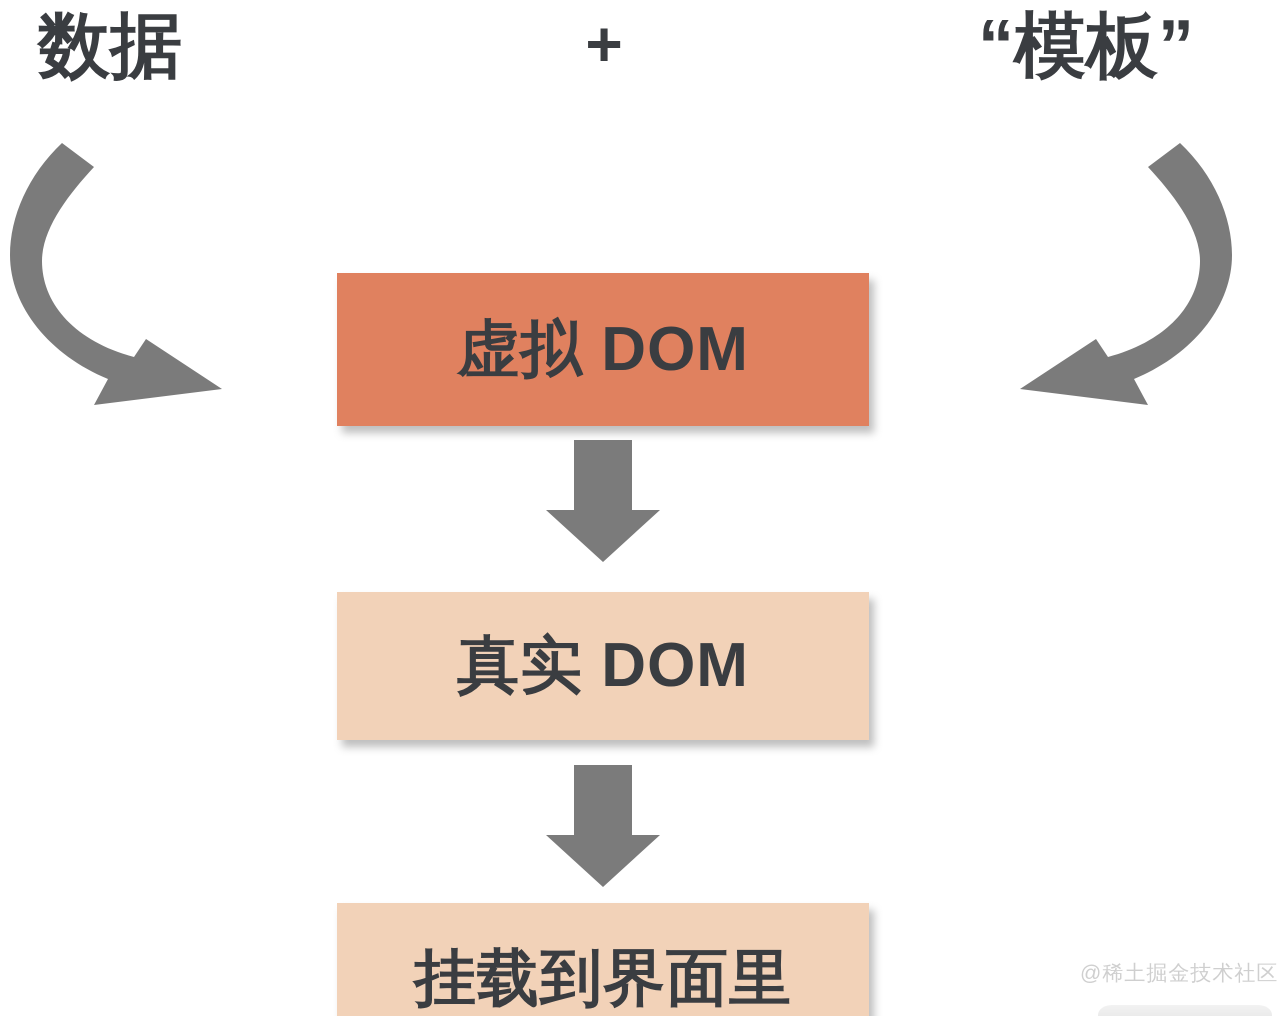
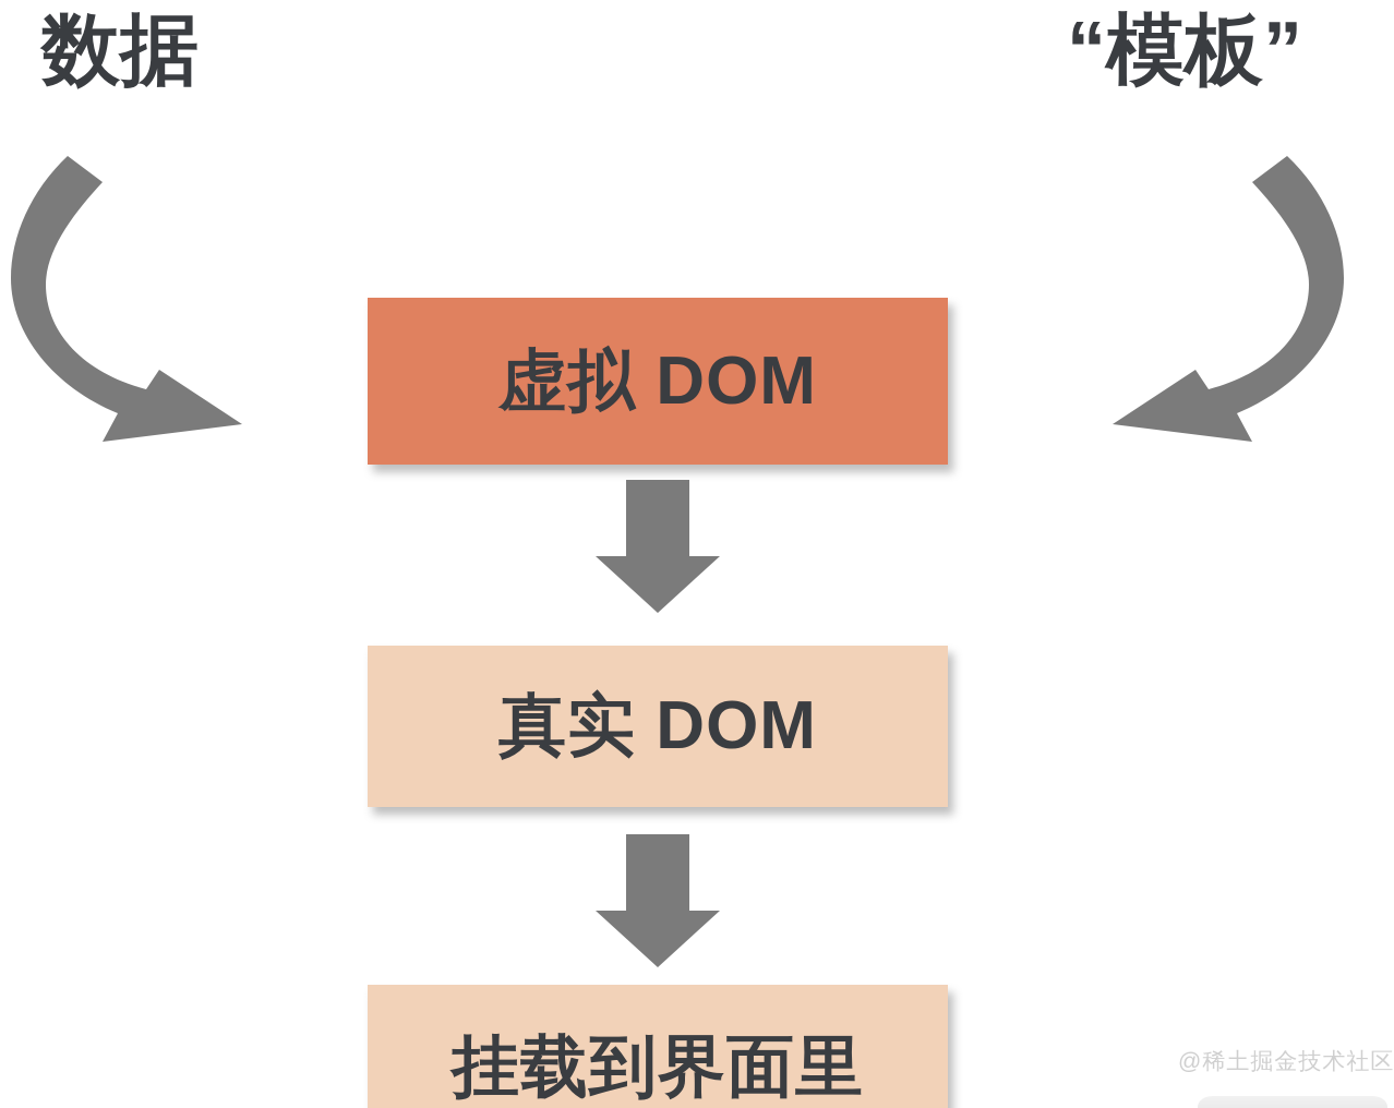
  数据
- +
  “模板”
  虚拟 DOM
  真实 DOM
  挂载到界面里
  @稀土掘金技术社区
